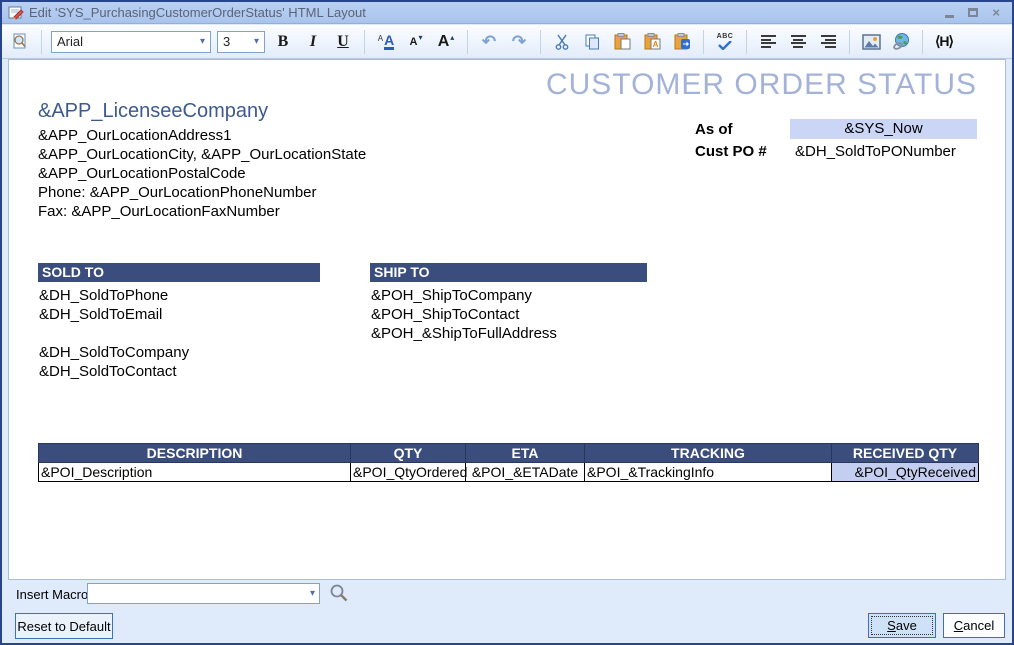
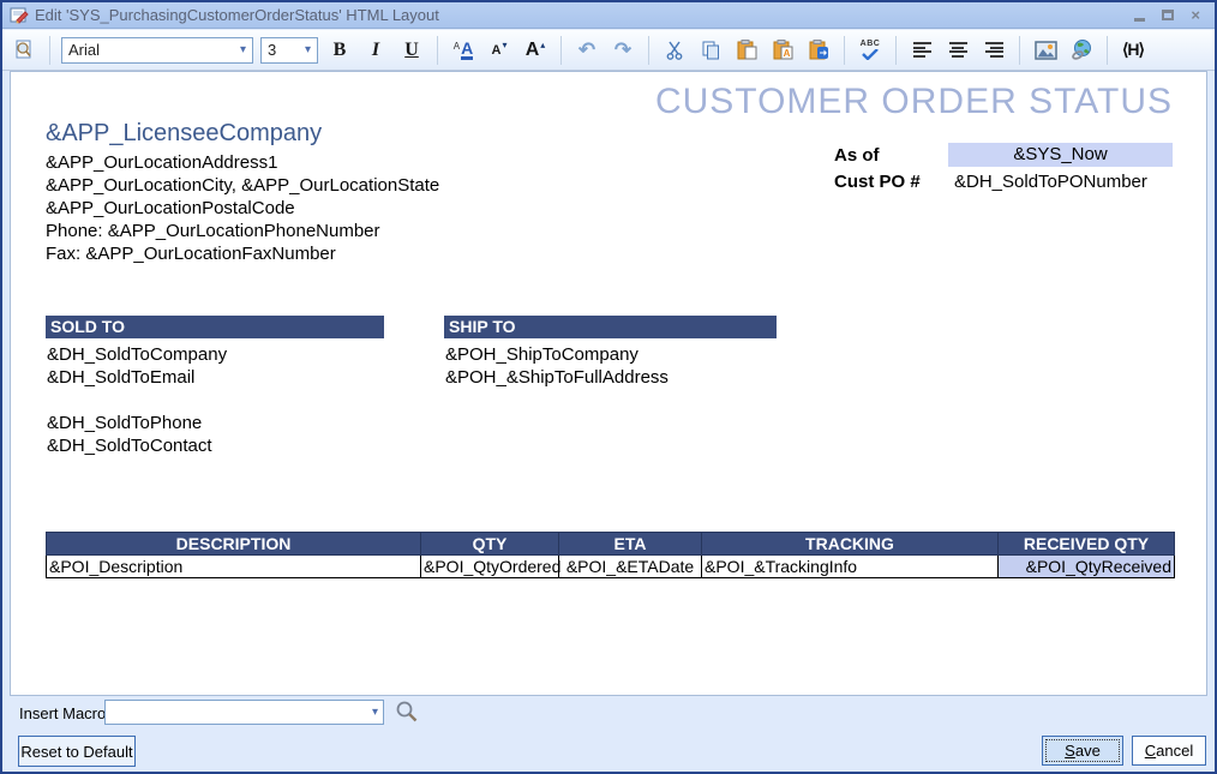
  Edit 'SYS_PurchasingCustomerOrderStatus' HTML Layout
  ×
  Arial
  ▾
  3
  ▾
  B
  I
  U
  A
  A
  A
  ▾
  A
  ▴
  ↶
  ↷
  A
  ⟨H⟩
  CUSTOMER ORDER STATUS
  &APP_LicenseeCompany
  &APP_OurLocationAddress1
  &APP_OurLocationCity, &APP_OurLocationState
  &APP_OurLocationPostalCode
  Phone: &APP_OurLocationPhoneNumber
  Fax: &APP_OurLocationFaxNumber
  As of
  &SYS_Now
  Cust PO #
  &DH_SoldToPONumber
  SOLD TO
- &DH_SoldToPhone
+ &DH_SoldToCompany
  &DH_SoldToEmail
- &DH_SoldToCompany
+ &DH_SoldToPhone
  &DH_SoldToContact
  SHIP TO
  &POH_ShipToCompany
- &POH_ShipToContact
  &POH_&ShipToFullAddress
  DESCRIPTION	QTY	ETA	TRACKING	RECEIVED QTY
  &POI_Description	&POI_QtyOrdered	&POI_&ETADate	&POI_&TrackingInfo	&POI_QtyReceived
  Insert Macro
  ▾
  Reset to Default
  Save
  Cancel
